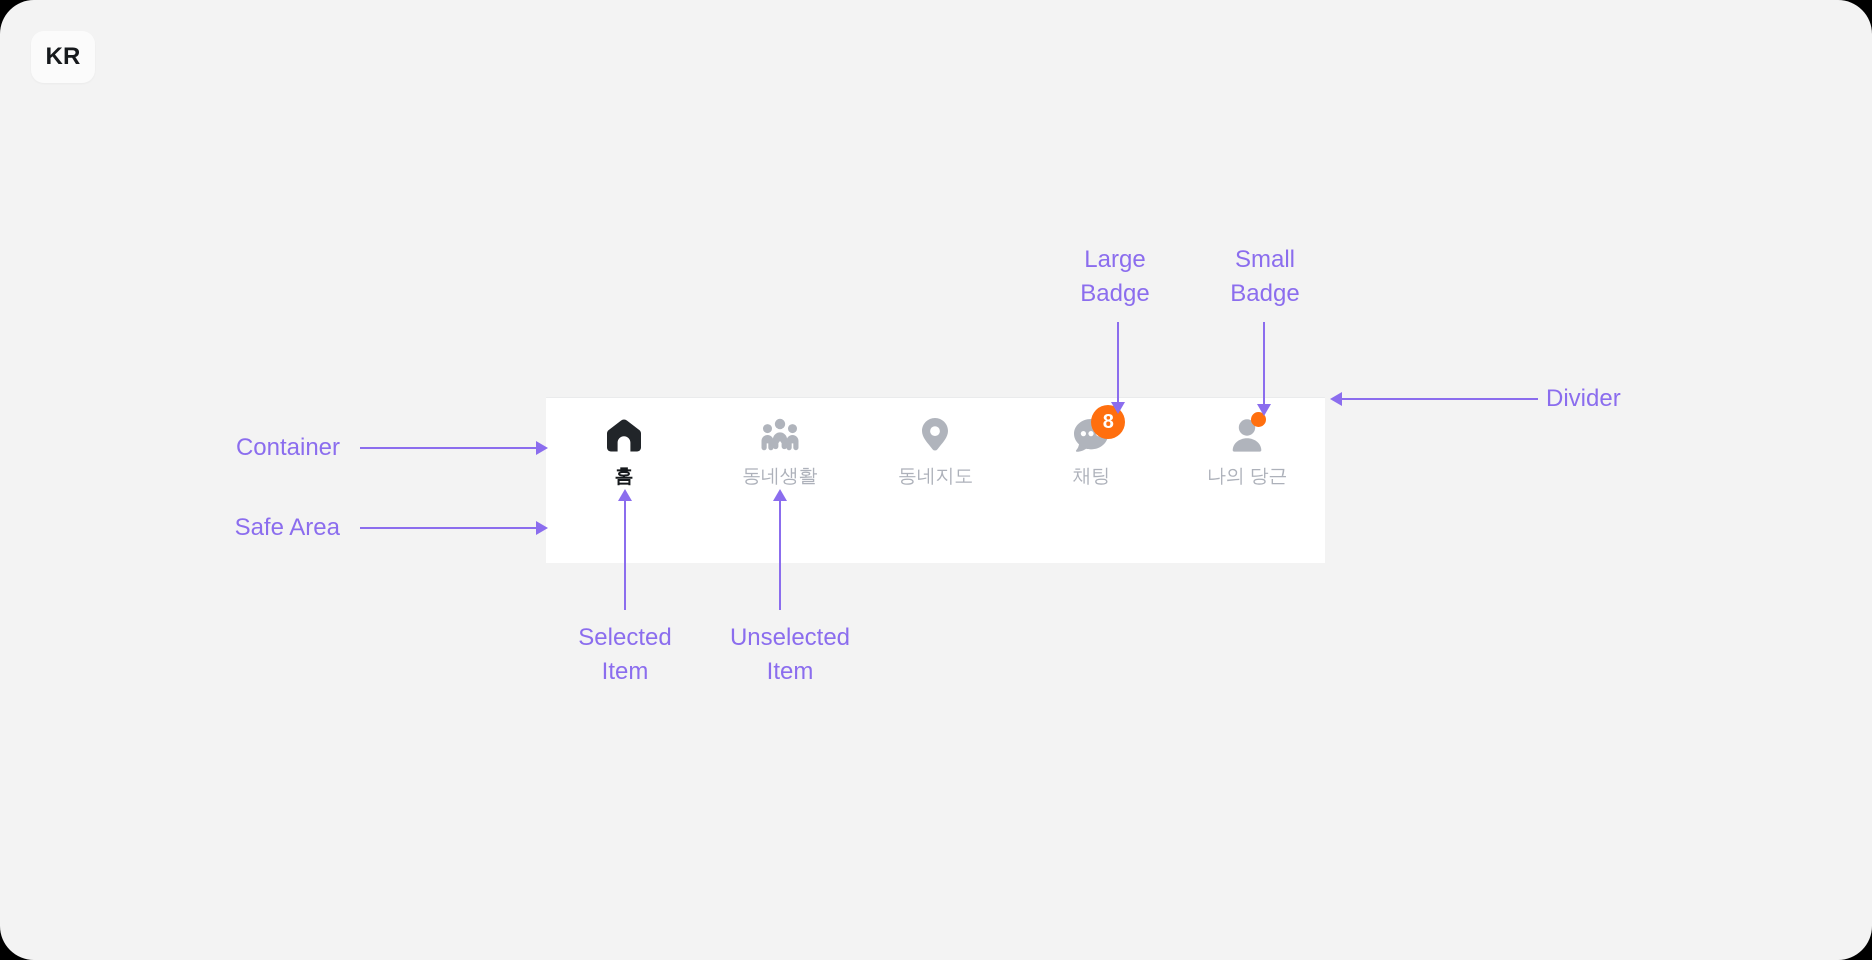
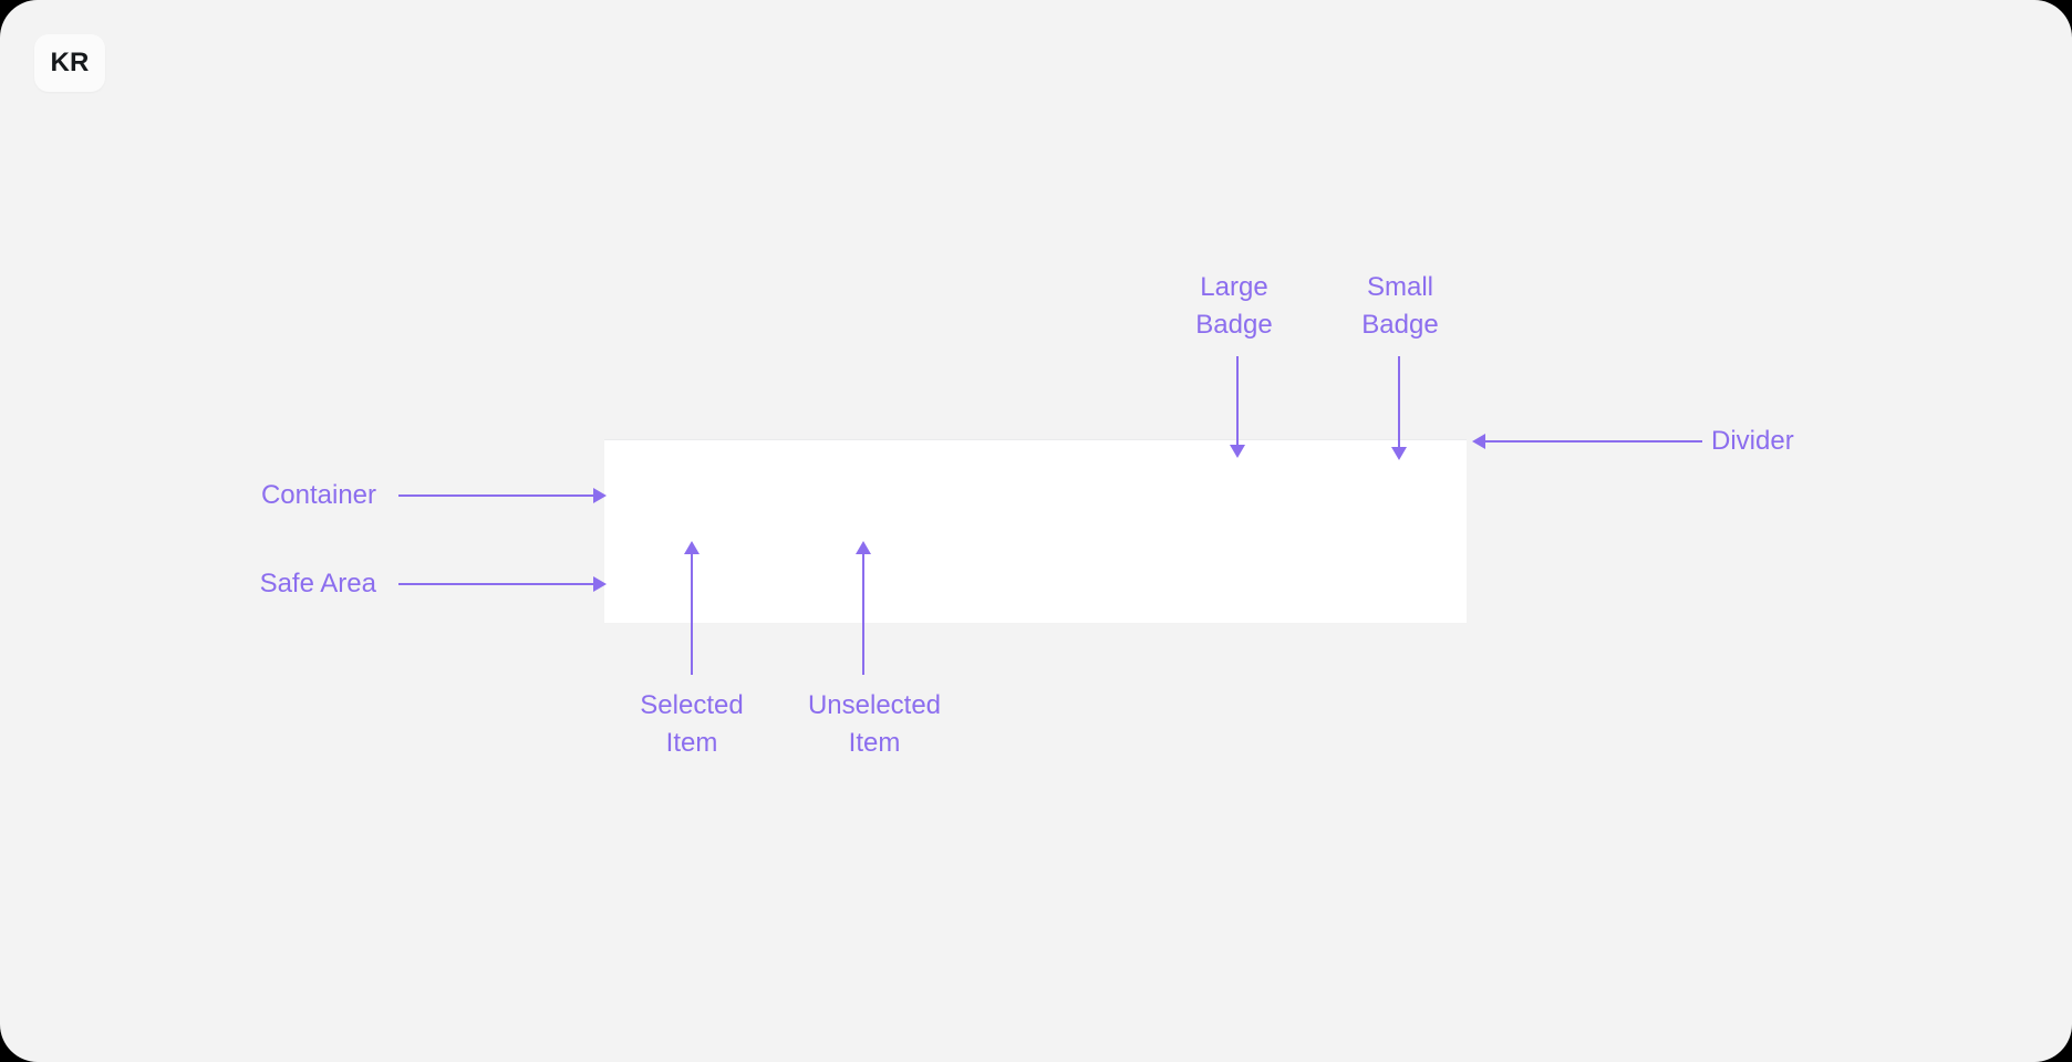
  KR
- 홈
- 동네생활
- 동네지도
- 8
- 채팅
- 나의 당근
  Container
  Safe Area
  Divider
  Large
  Badge
  Small
  Badge
  Selected
  Item
  Unselected
  Item
